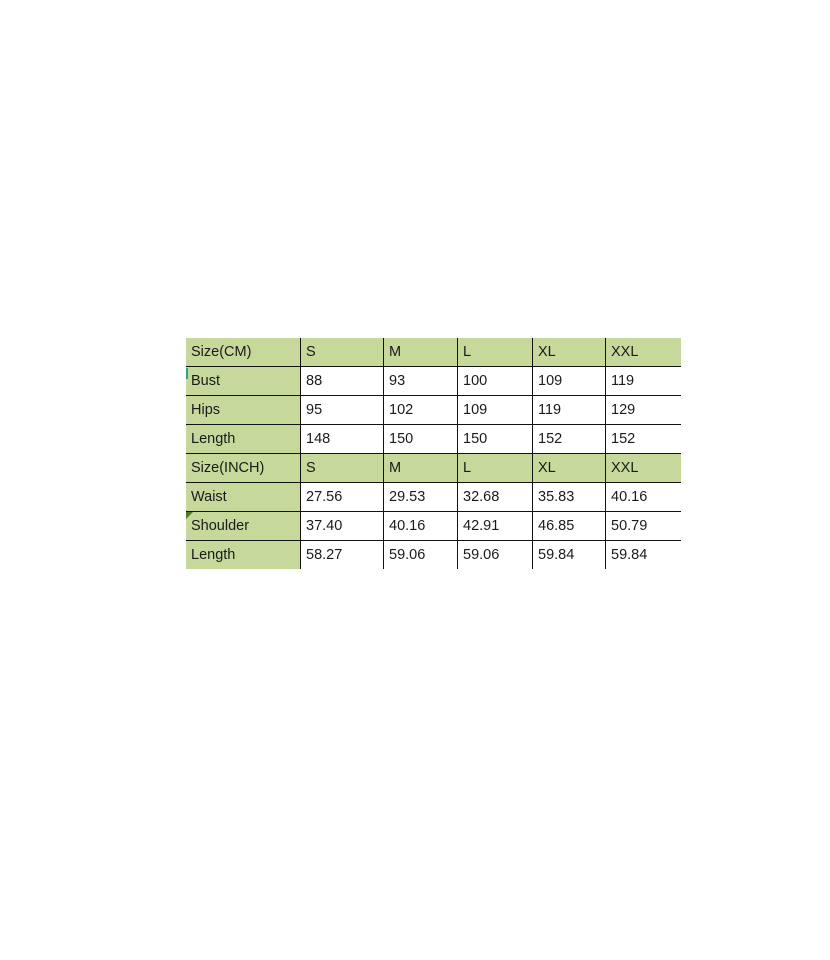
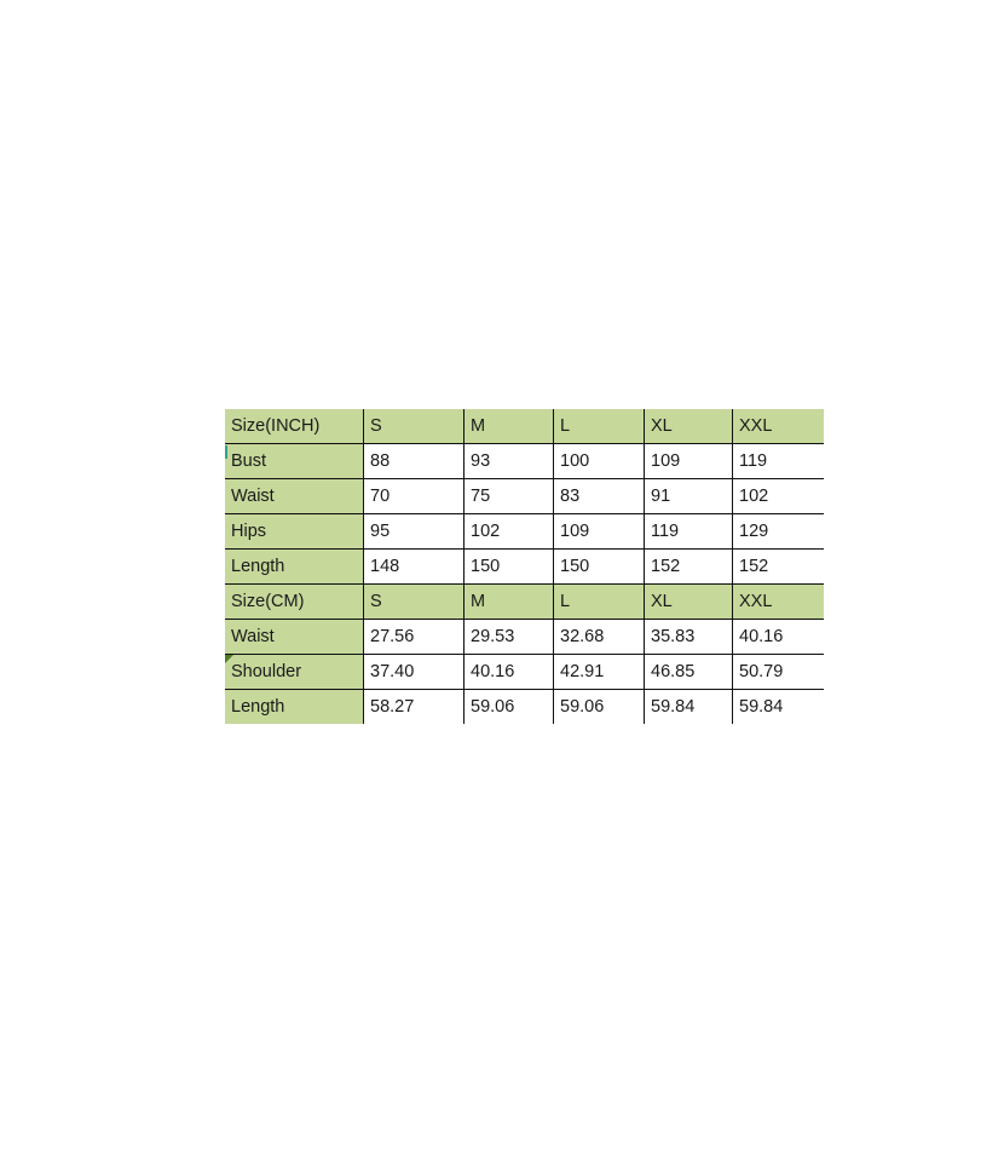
- Size(CM)	S	M	L	XL	XXL
+ Size(INCH)	S	M	L	XL	XXL
  Bust	88	93	100	109	119
+ Waist	70	75	83	91	102
  Hips	95	102	109	119	129
  Length	148	150	150	152	152
- Size(INCH)	S	M	L	XL	XXL
+ Size(CM)	S	M	L	XL	XXL
  Waist	27.56	29.53	32.68	35.83	40.16
  Shoulder	37.40	40.16	42.91	46.85	50.79
  Length	58.27	59.06	59.06	59.84	59.84
